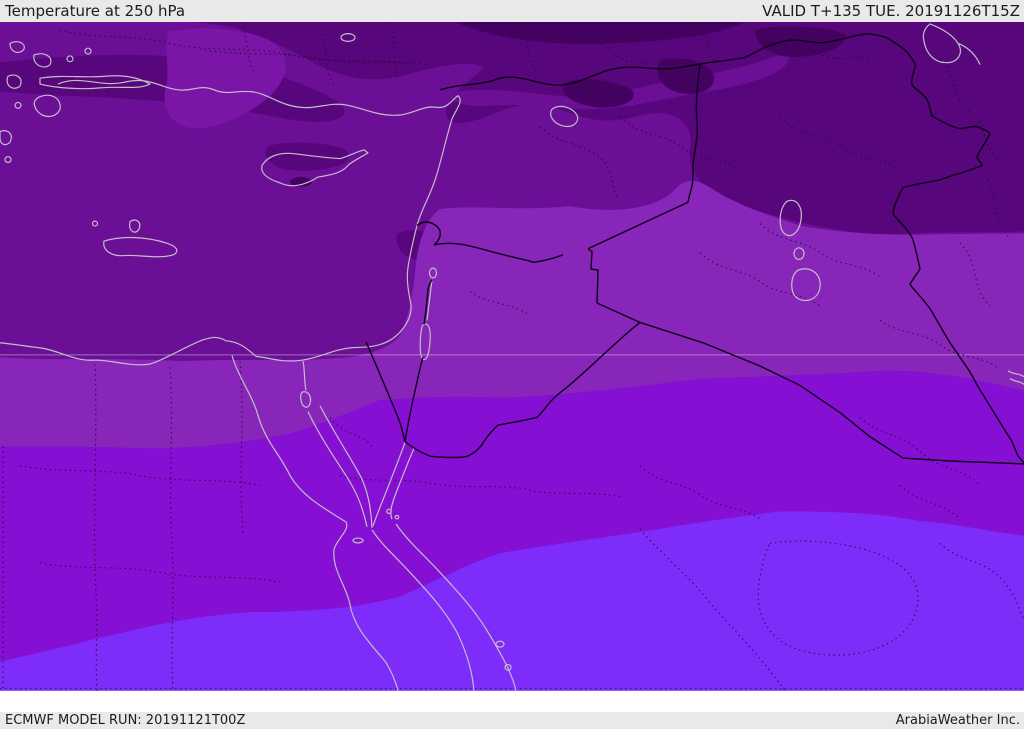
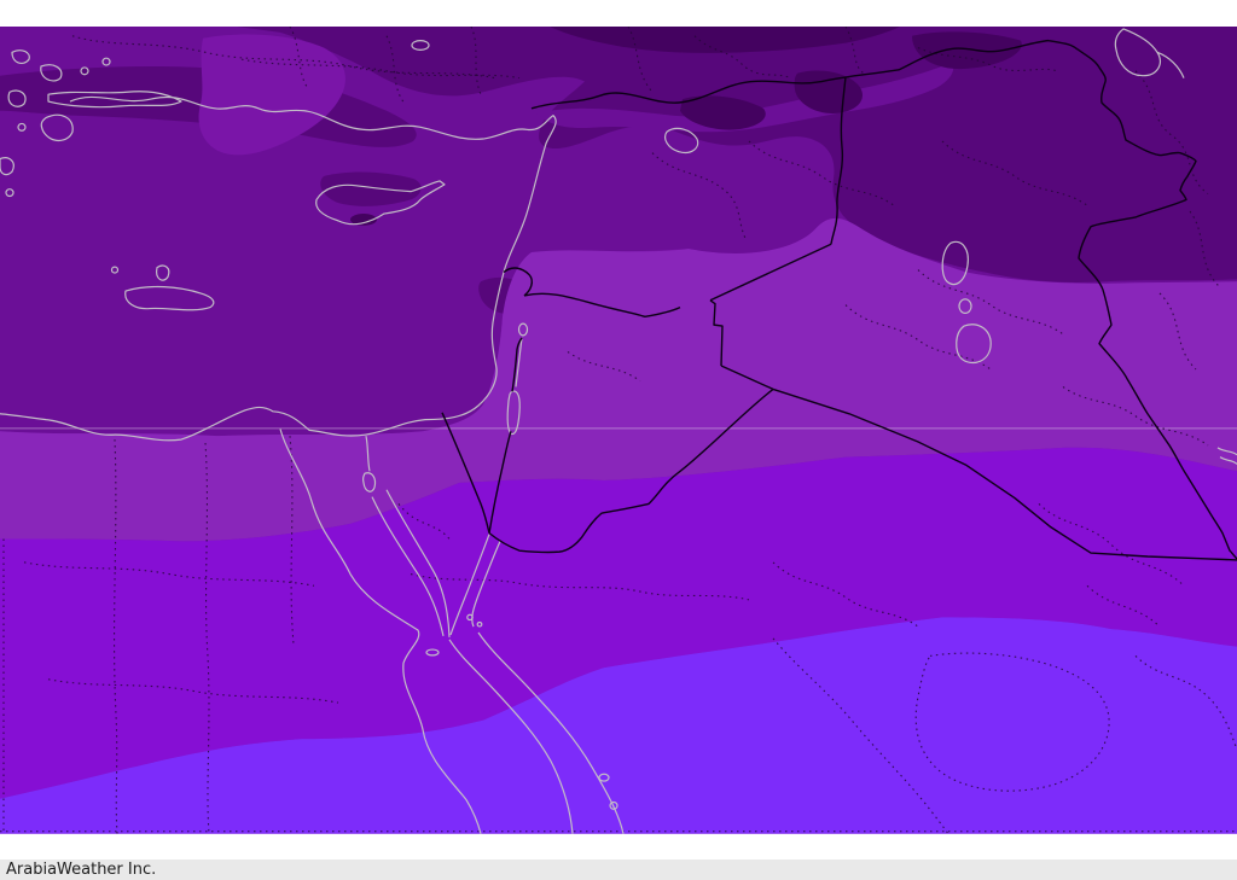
- Temperature at 250 hPa
- VALID T+135 TUE. 20191126T15Z
- ECMWF MODEL RUN: 20191121T00Z
  ArabiaWeather Inc.
